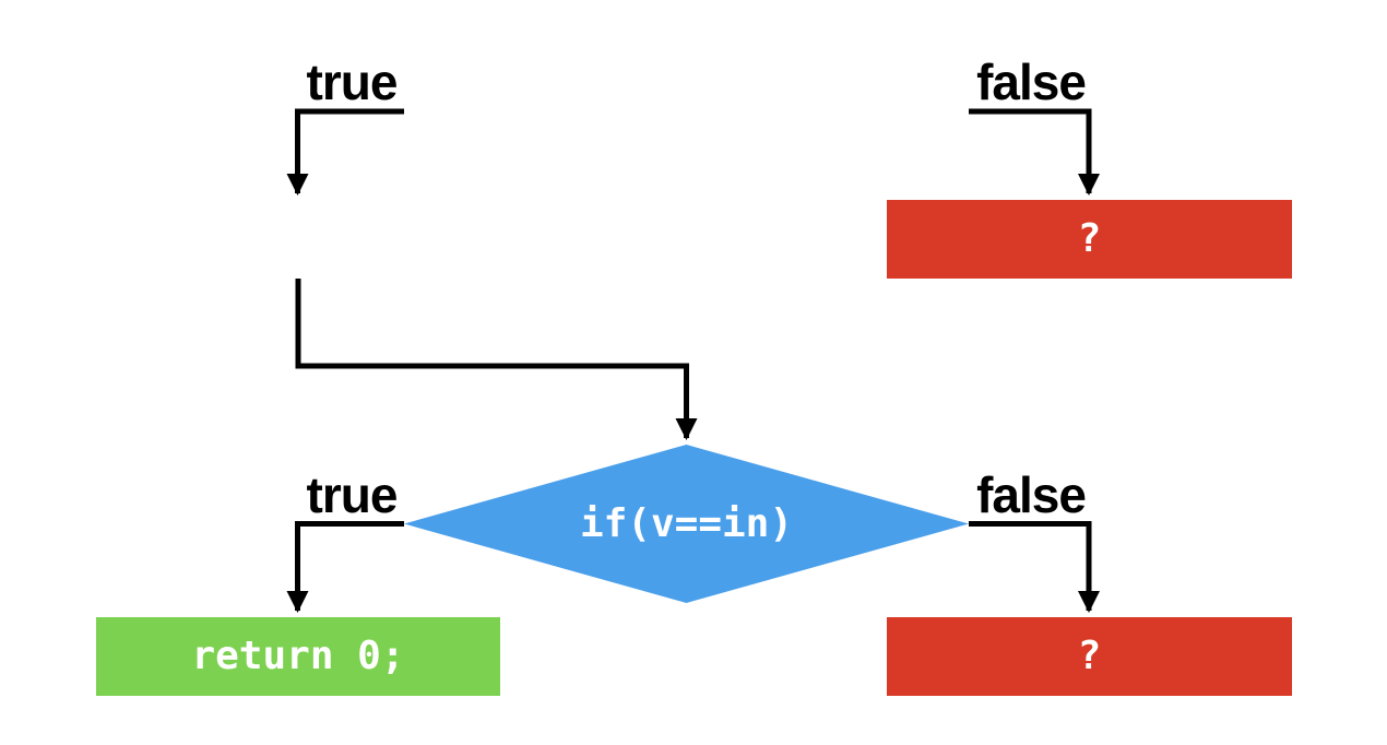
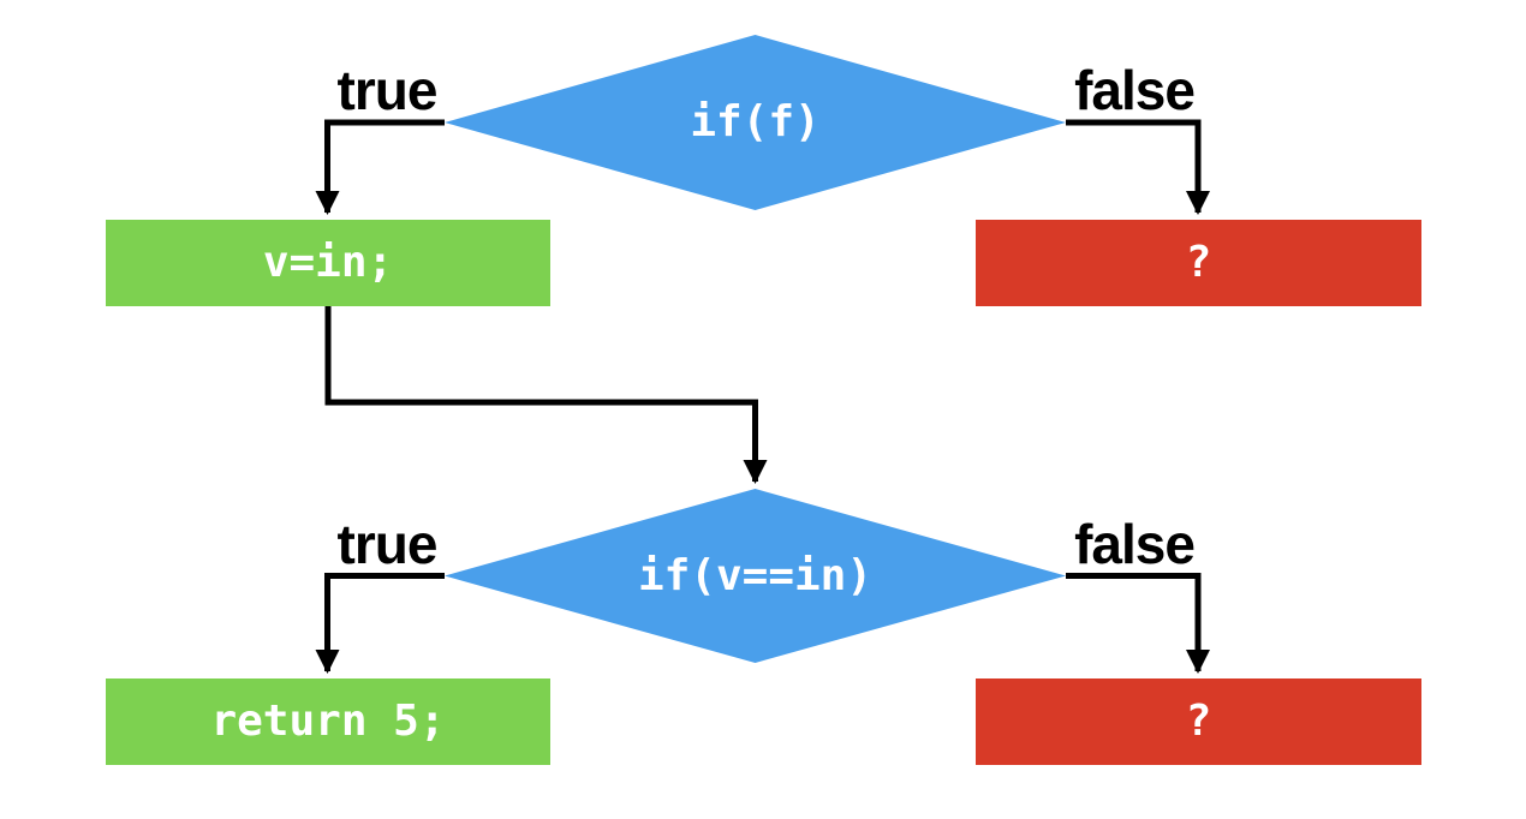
  true
  false
  true
  false
+ if(f)
+ v=in;
  ?
  if(v==in)
- return 0;
+ return 5;
  ?
